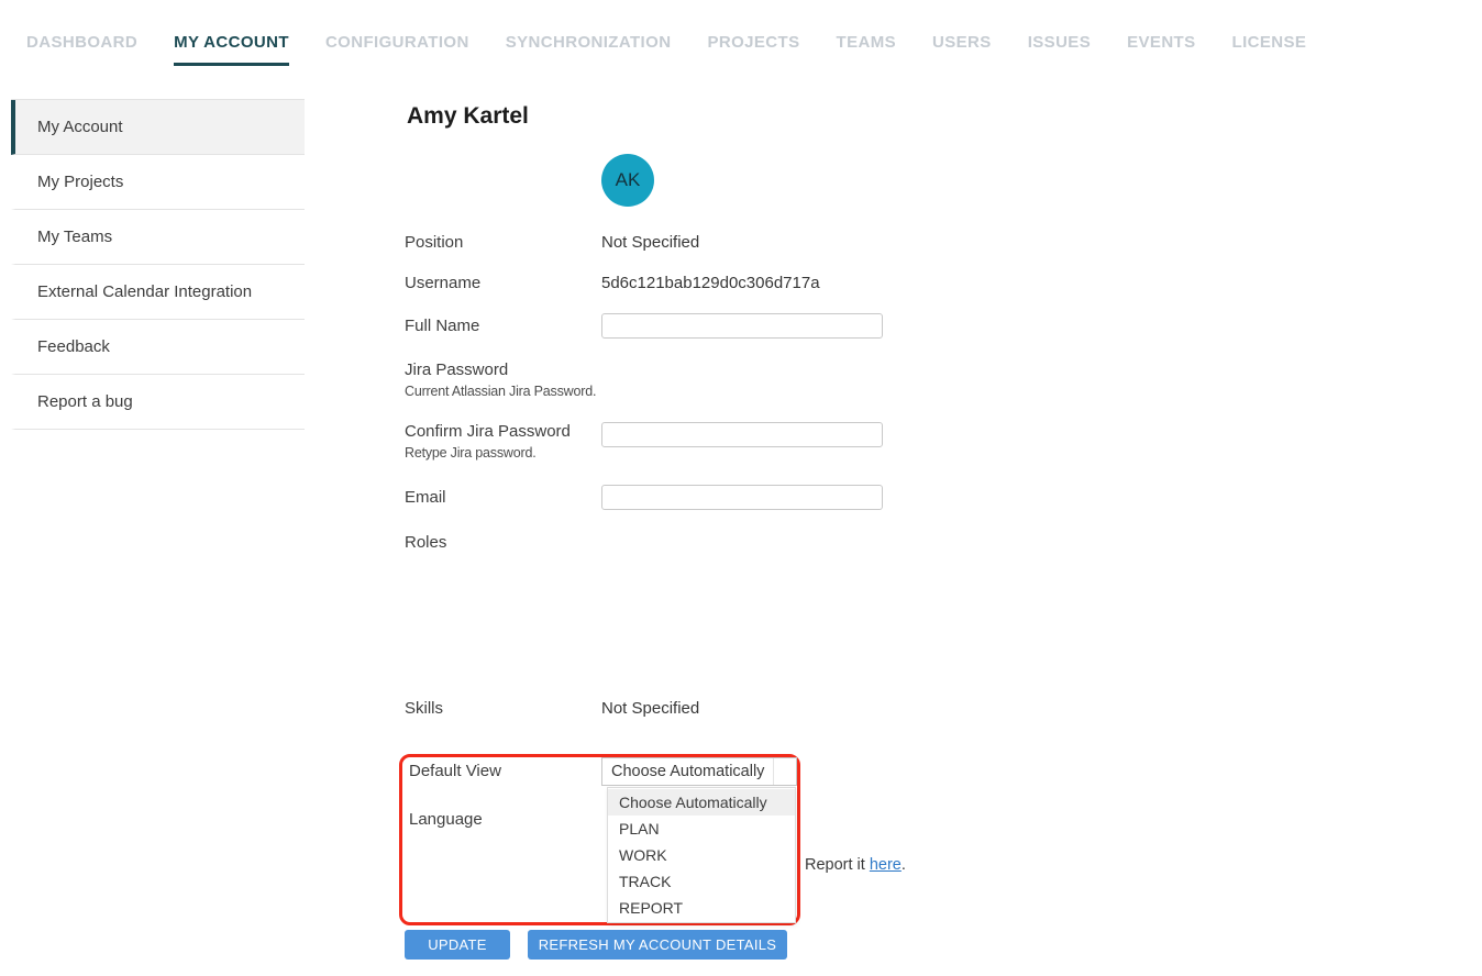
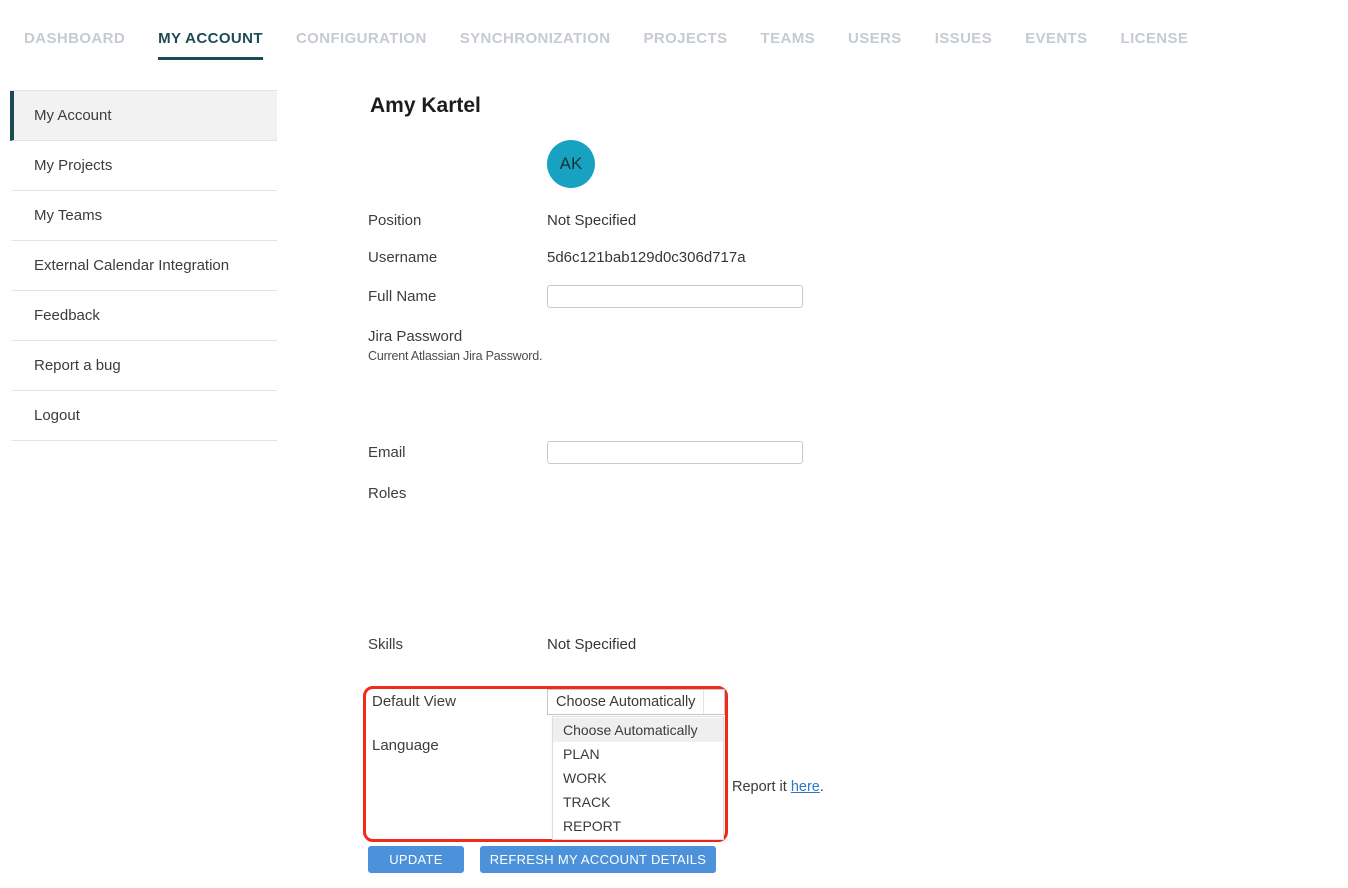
  DASHBOARD
  MY ACCOUNT
  CONFIGURATION
  SYNCHRONIZATION
  PROJECTS
  TEAMS
  USERS
  ISSUES
  EVENTS
  LICENSE
  My Account
  My Projects
  My Teams
  External Calendar Integration
  Feedback
  Report a bug
+ Logout
  Amy Kartel
  AK
  Position
  Not Specified
  Username
  5d6c121bab129d0c306d717a
  Full Name
  Jira Password
  Current Atlassian Jira Password.
- Confirm Jira Password
- Retype Jira password.
  Email
  Roles
  Skills
  Not Specified
  Default View
  Language
  Choose Automatically
  Choose Automatically
  PLAN
  WORK
  TRACK
  REPORT
  Report it here.
  UPDATE
  REFRESH MY ACCOUNT DETAILS
